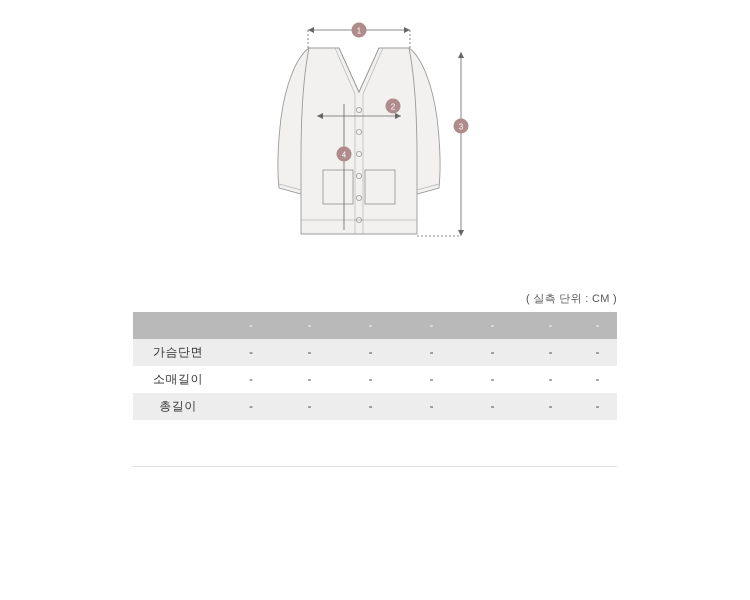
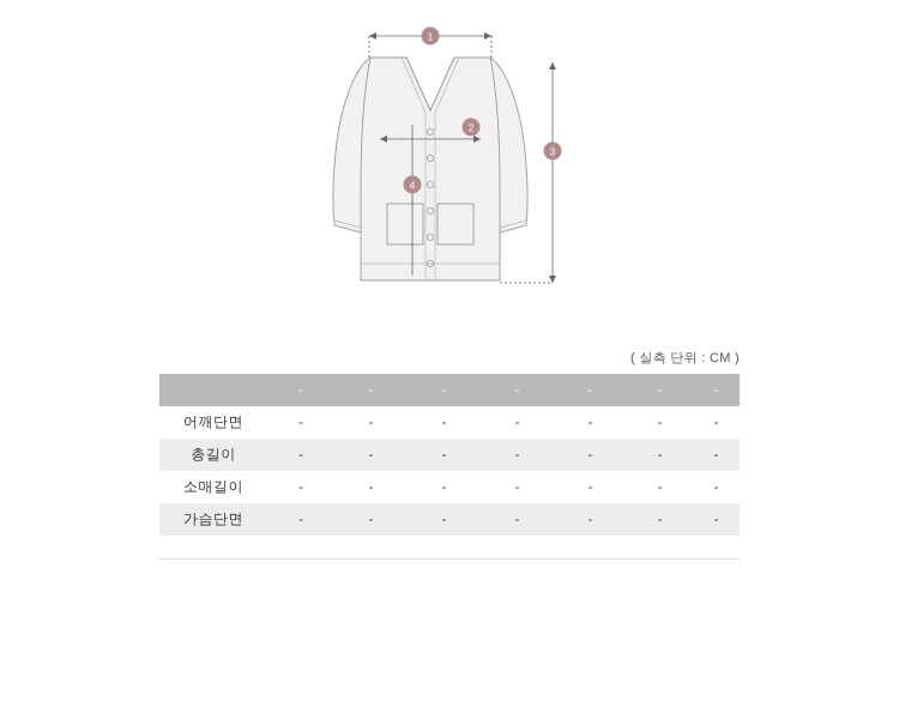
  1
  2
  3
  4
  ( 실측 단위 : CM )
  	-	-	-	-	-	-	-
+ 어깨단면	-	-	-	-	-	-	-
- 가슴단면	-	-	-	-	-	-	-
+ 총길이	-	-	-	-	-	-	-
  소매길이	-	-	-	-	-	-	-
- 총길이	-	-	-	-	-	-	-
+ 가슴단면	-	-	-	-	-	-	-
